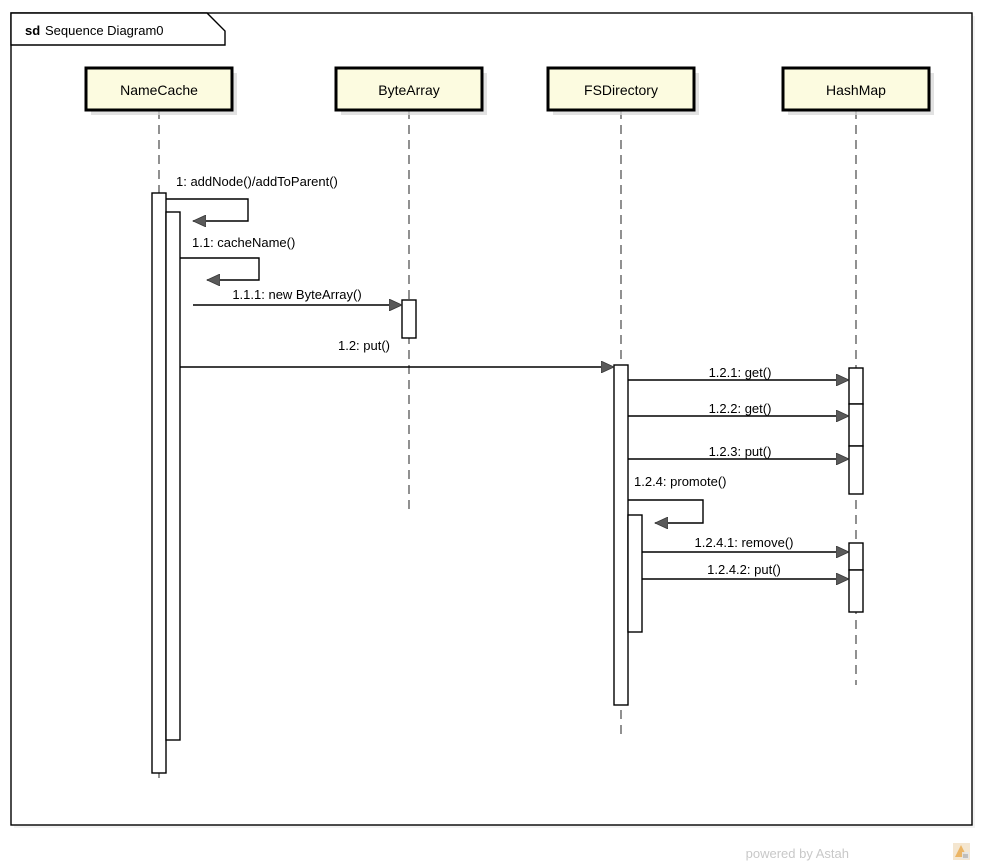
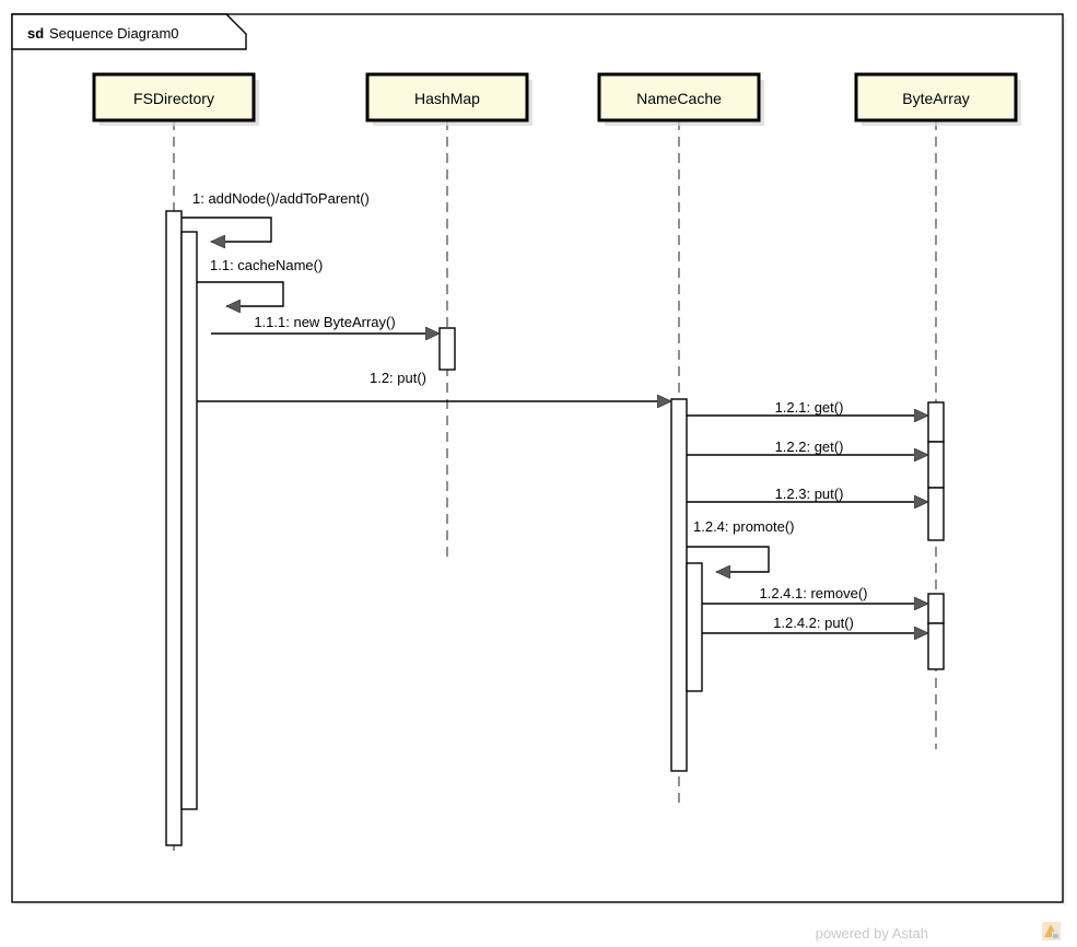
  sd
  Sequence Diagram0
- NameCache
+ FSDirectory
- ByteArray
+ HashMap
- FSDirectory
+ NameCache
- HashMap
+ ByteArray
  1: addNode()/addToParent()
  1.1: cacheName()
  1.1.1: new ByteArray()
  1.2: put()
  1.2.1: get()
  1.2.2: get()
  1.2.3: put()
  1.2.4: promote()
  1.2.4.1: remove()
  1.2.4.2: put()
  powered by Astah
